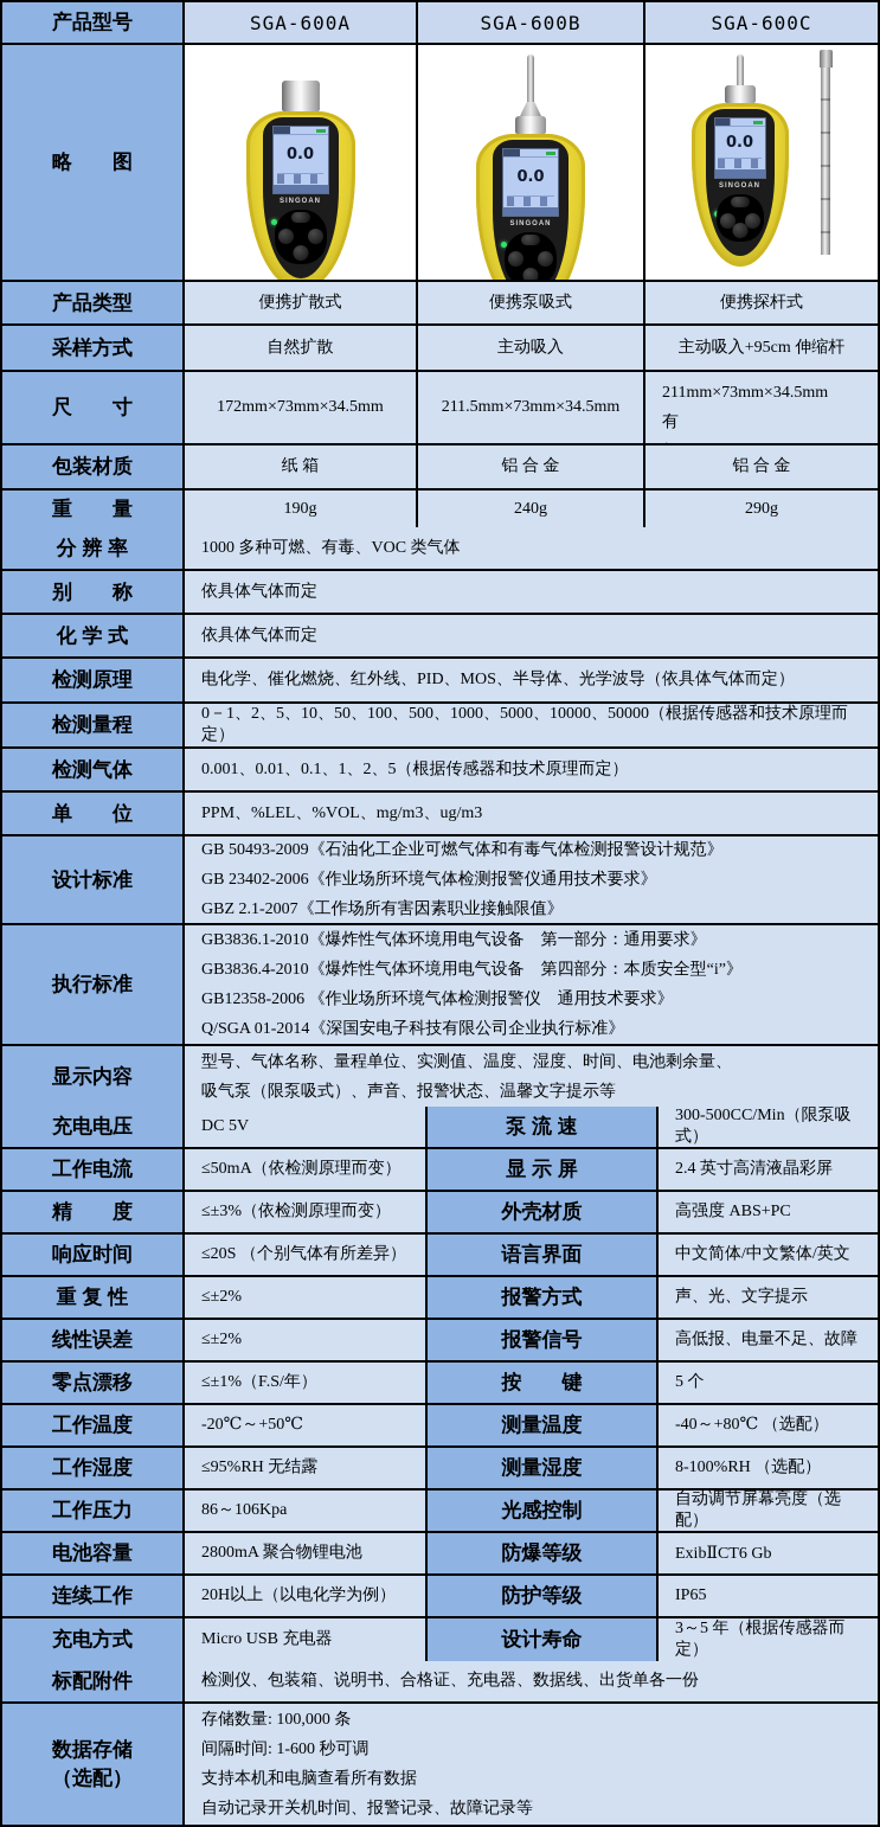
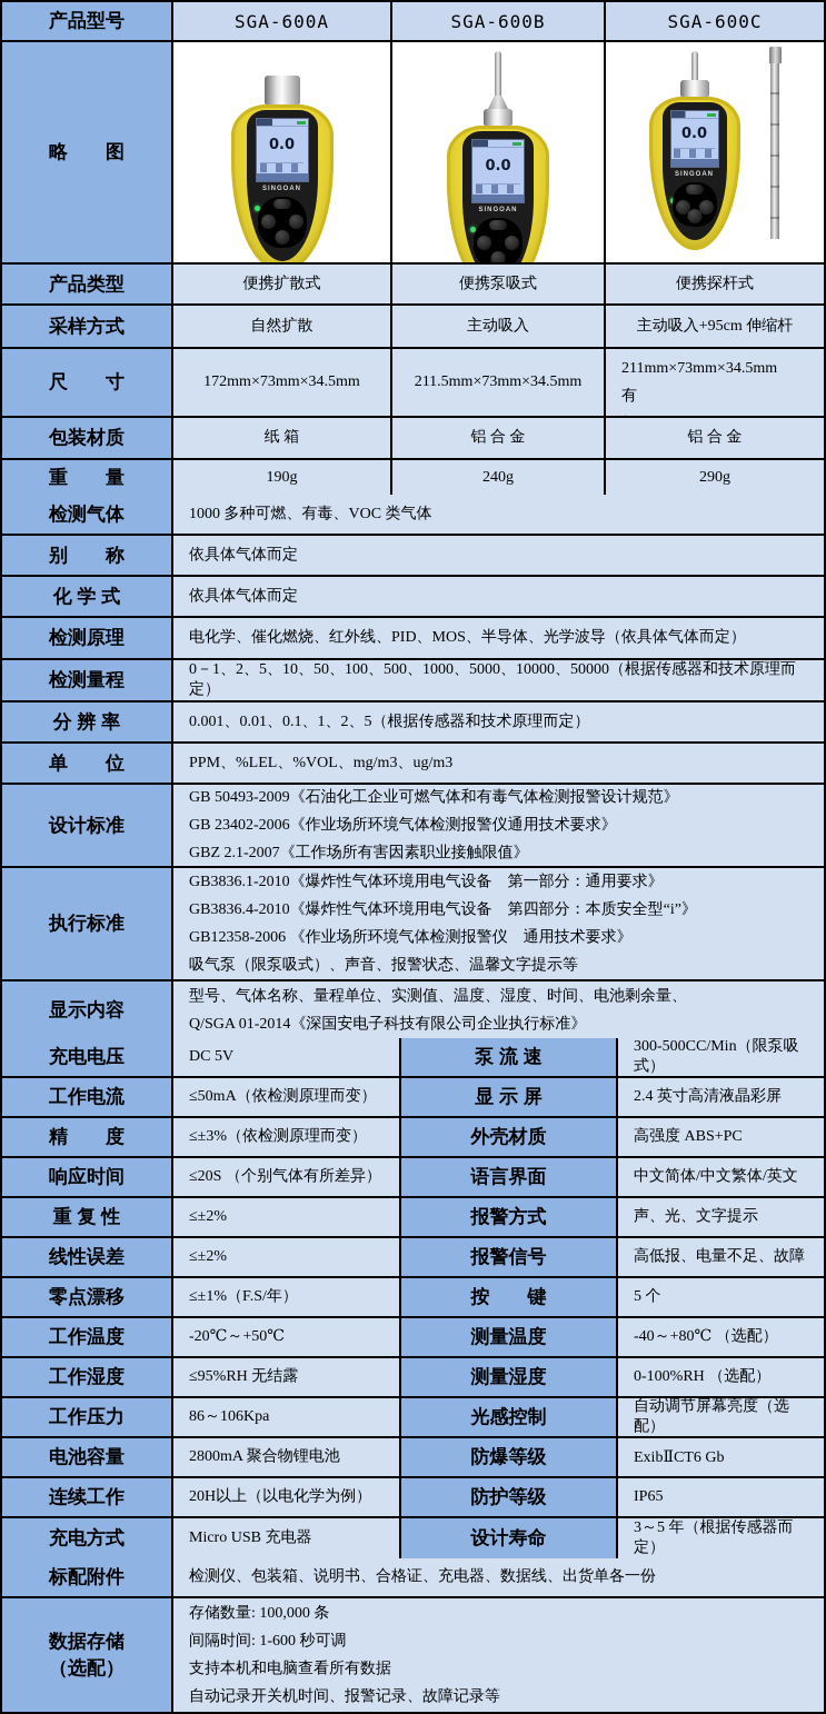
  产品型号
  SGA-600A
  SGA-600B
  SGA-600C
  略 图
  0.0
  0.0
  0.0
  产品类型
  便携扩散式
  便携泵吸式
  便携探杆式
  采样方式
  自然扩散
  主动吸入
  主动吸入+95cm 伸缩杆
  尺 寸
  172mm×73mm×34.5mm
  211.5mm×73mm×34.5mm
  211mm×73mm×34.5mm
  包装材质
  纸 箱
  铝 合 金
  铝 合 金
  重 量
  190g
  240g
  290g
- 分 辨 率
+ 检测气体
  1000 多种可燃、有毒、VOC 类气体
  别 称
  依具体气体而定
  化 学 式
  依具体气体而定
  检测原理
  电化学、催化燃烧、红外线、PID、MOS、半导体、光学波导（依具体气体而定）
  检测量程
  0－1、2、5、10、50、100、500、1000、5000、10000、50000（根据传感器和技术原理而定）
- 检测气体
+ 分 辨 率
  0.001、0.01、0.1、1、2、5（根据传感器和技术原理而定）
  单 位
  PPM、%LEL、%VOL、mg/m3、ug/m3
  设计标准
  GB 50493-2009《石油化工企业可燃气体和有毒气体检测报警设计规范》
  GB 23402-2006《作业场所环境气体检测报警仪通用技术要求》
  GBZ 2.1-2007《工作场所有害因素职业接触限值》
  执行标准
  GB3836.1-2010《爆炸性气体环境用电气设备 第一部分：通用要求》
  GB3836.4-2010《爆炸性气体环境用电气设备 第四部分：本质安全型“i”》
  GB12358-2006 《作业场所环境气体检测报警仪 通用技术要求》
- Q/SGA 01-2014《深国安电子科技有限公司企业执行标准》
+ 吸气泵（限泵吸式）、声音、报警状态、温馨文字提示等
  显示内容
  型号、气体名称、量程单位、实测值、温度、湿度、时间、电池剩余量、
- 吸气泵（限泵吸式）、声音、报警状态、温馨文字提示等
+ Q/SGA 01-2014《深国安电子科技有限公司企业执行标准》
  充电电压
  DC 5V
  泵 流 速
  300-500CC/Min（限泵吸式）
  工作电流
  ≤50mA（依检测原理而变）
  显 示 屏
  2.4 英寸高清液晶彩屏
  精 度
  ≤±3%（依检测原理而变）
  外壳材质
  高强度 ABS+PC
  响应时间
  ≤20S （个别气体有所差异）
  语言界面
  中文简体/中文繁体/英文
  重 复 性
  ≤±2%
  报警方式
  声、光、文字提示
  线性误差
  ≤±2%
  报警信号
  高低报、电量不足、故障
  零点漂移
  ≤±1%（F.S/年）
  按 键
  5 个
  工作温度
  -20℃～+50℃
  测量温度
  -40～+80℃ （选配）
  工作湿度
  ≤95%RH 无结露
  测量湿度
- 8-100%RH （选配）
+ 0-100%RH （选配）
  工作压力
  86～106Kpa
  光感控制
  自动调节屏幕亮度（选配）
  电池容量
  2800mA 聚合物锂电池
  防爆等级
  ExibⅡCT6 Gb
  连续工作
  20H以上（以电化学为例）
  防护等级
  IP65
  充电方式
  Micro USB 充电器
  设计寿命
  3～5 年（根据传感器而定）
  标配附件
  检测仪、包装箱、说明书、合格证、充电器、数据线、出货单各一份
  数据存储
  （选配）
  存储数量: 100,000 条
  间隔时间: 1-600 秒可调
  支持本机和电脑查看所有数据
  自动记录开关机时间、报警记录、故障记录等
